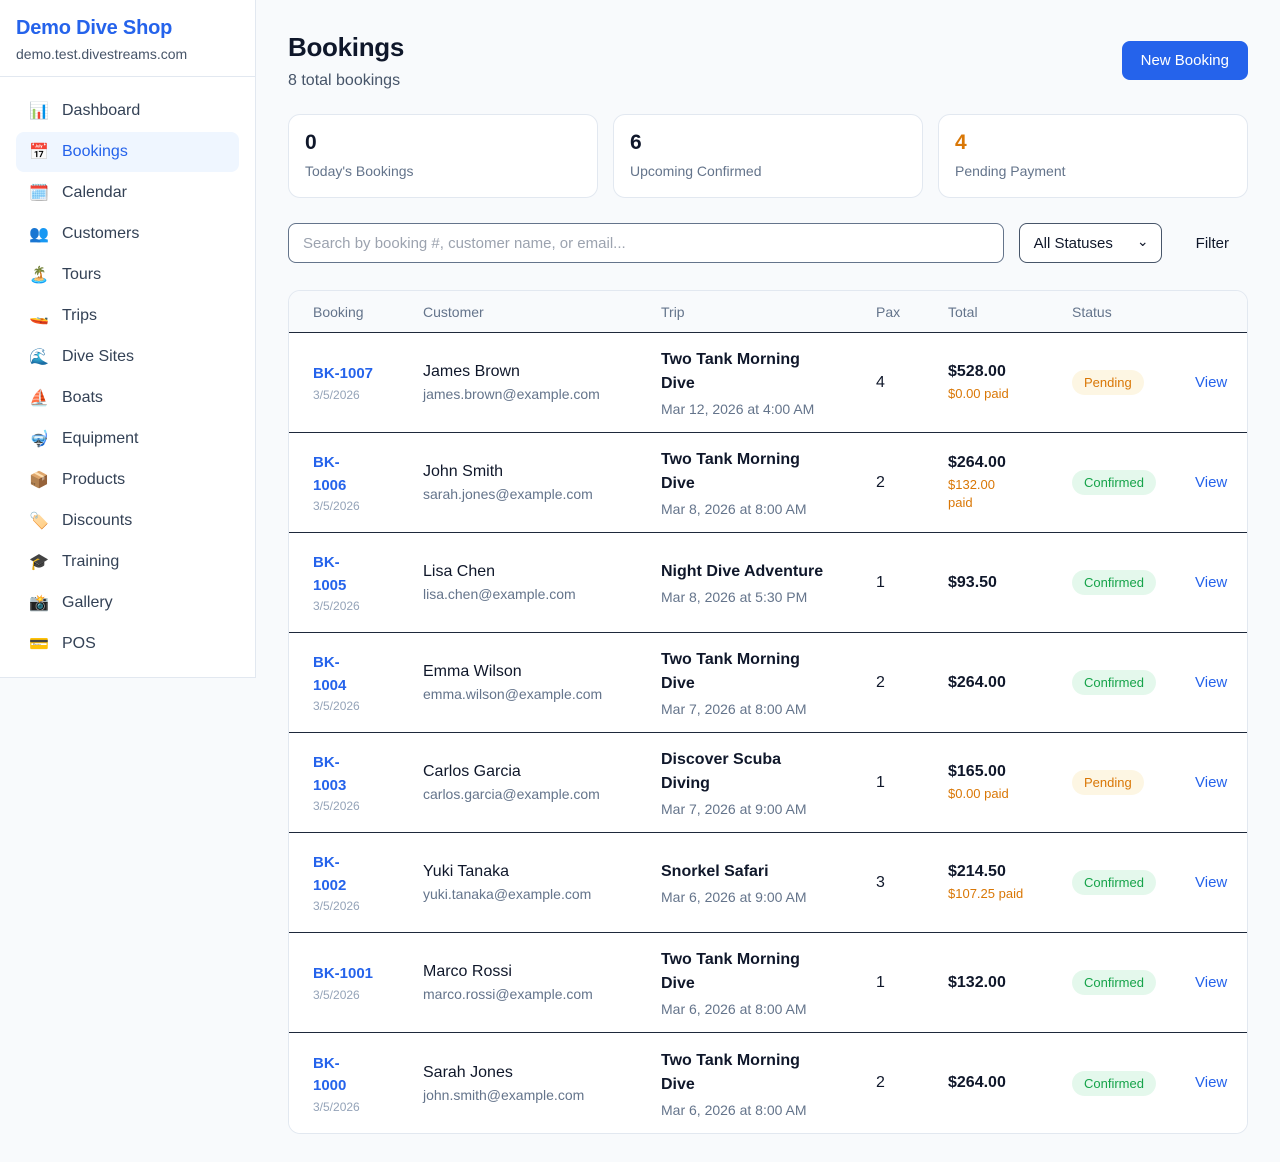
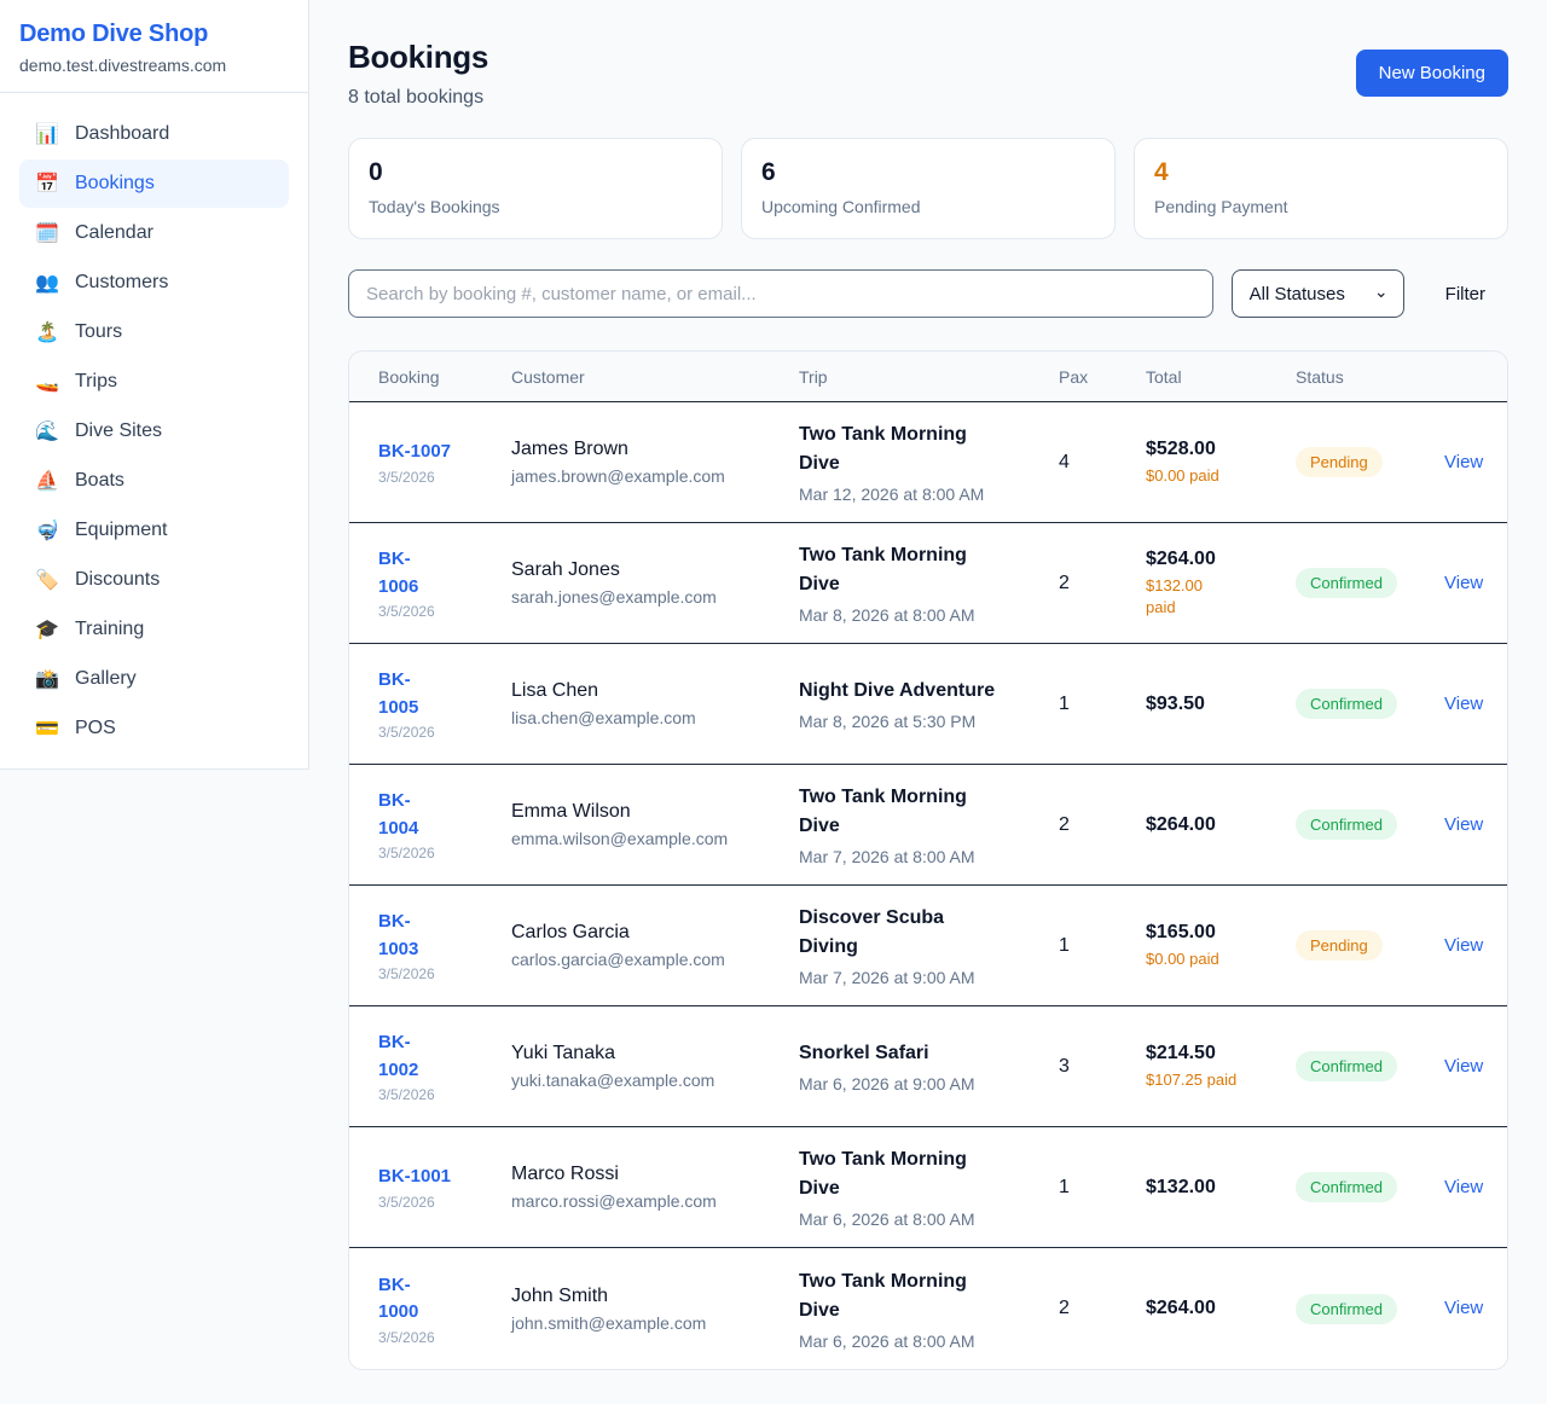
  Demo Dive Shop
  demo.test.divestreams.com
  📊
  Dashboard
  📅
  Bookings
  🗓️
  Calendar
  👥
  Customers
  🏝️
  Tours
  🚤
  Trips
  🌊
  Dive Sites
  ⛵
  Boats
  🤿
  Equipment
- 📦
- Products
  🏷️
  Discounts
  🎓
  Training
  📸
  Gallery
  💳
  POS
  Bookings
  8 total bookings
  New Booking
  0
  Today's Bookings
  6
  Upcoming Confirmed
  4
  Pending Payment
  Search by booking #, customer name, or email...
  All Statuses
  ⌄
  Filter
  Booking
  Customer
  Trip
  Pax
  Total
  Status
  BK-1007
  3/5/2026
  James Brown
  james.brown@example.com
  Two Tank Morning
  Dive
- Mar 12, 2026 at 4:00 AM
+ Mar 12, 2026 at 8:00 AM
  4
  $528.00
  $0.00 paid
  Pending
  View
  BK-
  1006
  3/5/2026
- John Smith
+ Sarah Jones
  sarah.jones@example.com
  Two Tank Morning
  Dive
  Mar 8, 2026 at 8:00 AM
  2
  $264.00
  $132.00
  paid
  Confirmed
  View
  BK-
  1005
  3/5/2026
  Lisa Chen
  lisa.chen@example.com
  Night Dive Adventure
  Mar 8, 2026 at 5:30 PM
  1
  $93.50
  Confirmed
  View
  BK-
  1004
  3/5/2026
  Emma Wilson
  emma.wilson@example.com
  Two Tank Morning
  Dive
  Mar 7, 2026 at 8:00 AM
  2
  $264.00
  Confirmed
  View
  BK-
  1003
  3/5/2026
  Carlos Garcia
  carlos.garcia@example.com
  Discover Scuba
  Diving
  Mar 7, 2026 at 9:00 AM
  1
  $165.00
  $0.00 paid
  Pending
  View
  BK-
  1002
  3/5/2026
  Yuki Tanaka
  yuki.tanaka@example.com
  Snorkel Safari
  Mar 6, 2026 at 9:00 AM
  3
  $214.50
  $107.25 paid
  Confirmed
  View
  BK-1001
  3/5/2026
  Marco Rossi
  marco.rossi@example.com
  Two Tank Morning
  Dive
  Mar 6, 2026 at 8:00 AM
  1
  $132.00
  Confirmed
  View
  BK-
  1000
  3/5/2026
- Sarah Jones
+ John Smith
  john.smith@example.com
  Two Tank Morning
  Dive
  Mar 6, 2026 at 8:00 AM
  2
  $264.00
  Confirmed
  View
